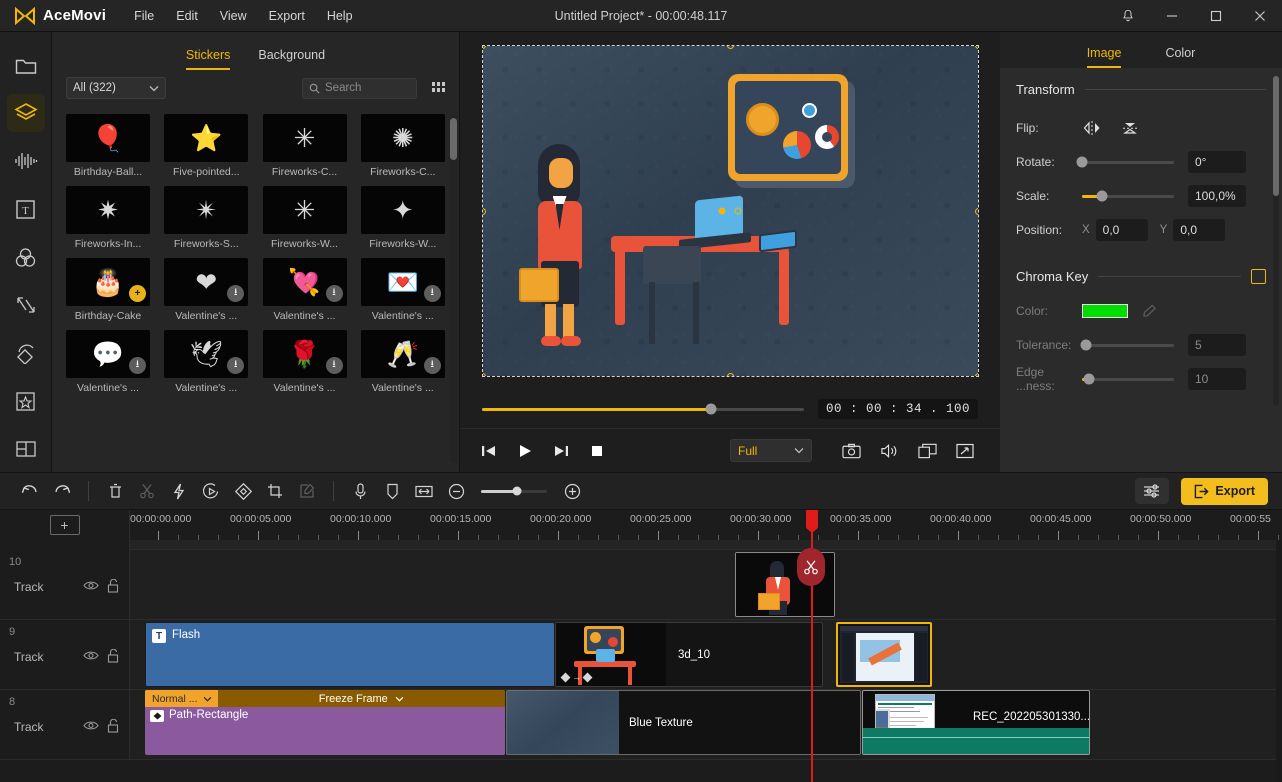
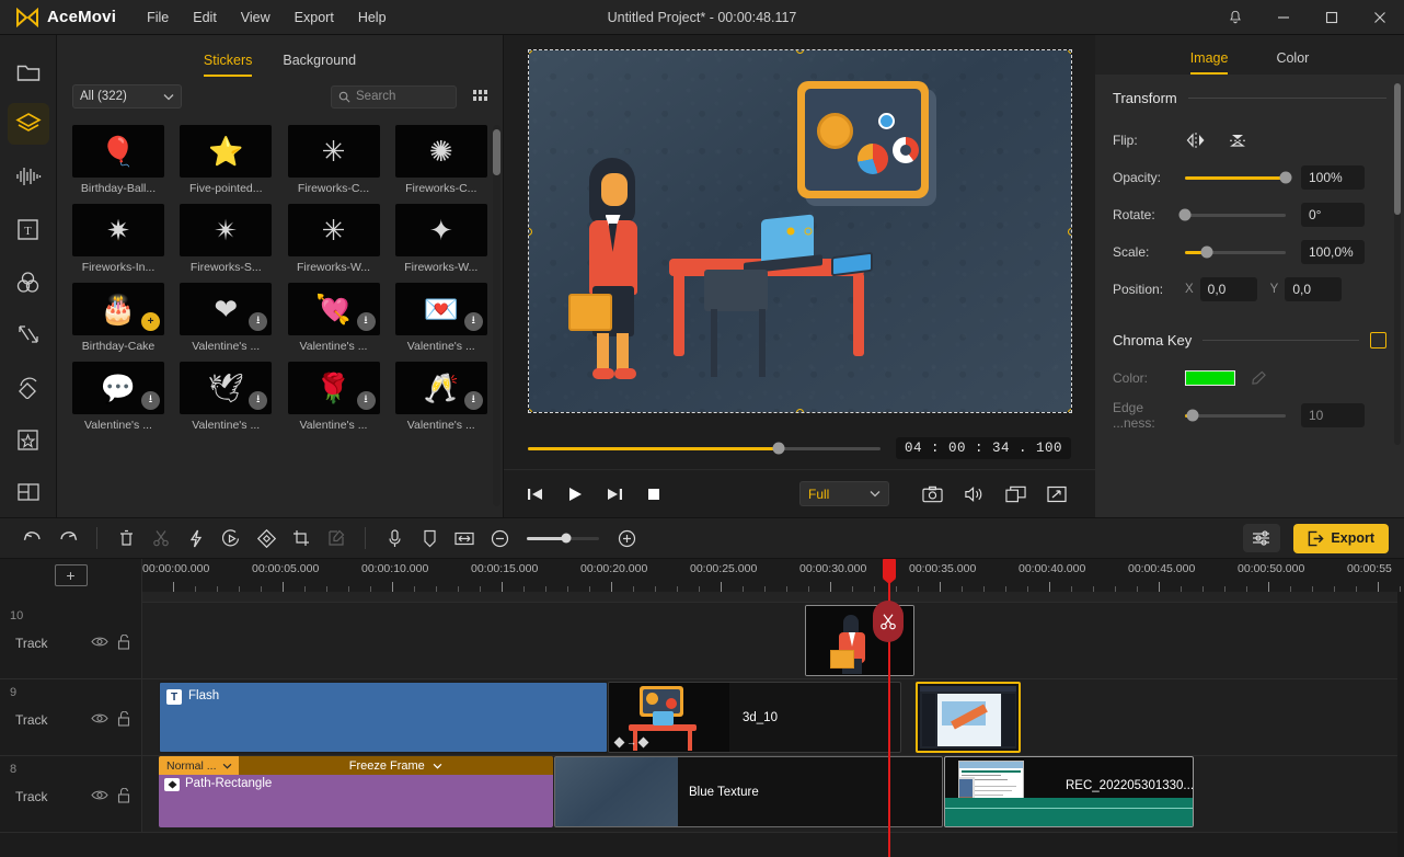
  AceMovi
  File
  Edit
  View
  Export
  Help
  Untitled Project* - 00:00:48.117
  T
  Stickers
  Background
  All (322)
  Search
  🎈
  Birthday-Ball...
  ⭐
  Five-pointed...
  ✳
  Fireworks-C...
  ✺
  Fireworks-C...
  ✷
  Fireworks-In...
  ✴
  Fireworks-S...
  ✳
  Fireworks-W...
  ✦
  Fireworks-W...
  🎂
  +
  Birthday-Cake
  ❤
  ⭳
  Valentine's ...
  💘
  ⭳
  Valentine's ...
  💌
  ⭳
  Valentine's ...
  💬
  ⭳
  Valentine's ...
  🕊
  ⭳
  Valentine's ...
  🌹
  ⭳
  Valentine's ...
  🥂
  ⭳
  Valentine's ...
- 00 : 00 : 34 . 100
+ 04 : 00 : 34 . 100
  Full
  Image
  Color
  Transform
  Flip:
+ Opacity:
+ 100%
  Rotate:
  0°
  Scale:
  100,0%
  Position:
  X
  0,0
  Y
  0,0
  Chroma Key
  Color:
- Tolerance:
- 5
  Edge ...ness:
  10
  Export
  +
  00:00:00.000
  00:00:05.000
  00:00:10.000
  00:00:15.000
  00:00:20.000
  00:00:25.000
  00:00:30.000
  00:00:35.000
  00:00:40.000
  00:00:45.000
  00:00:50.000
  00:00:55
  10
  Track
  9
  Track
  T
  Flash
  3d_10
  →
  8
  Track
  Normal ...
  Freeze Frame
  Path-Rectangle
  Blue Texture
  REC_202205301330...
